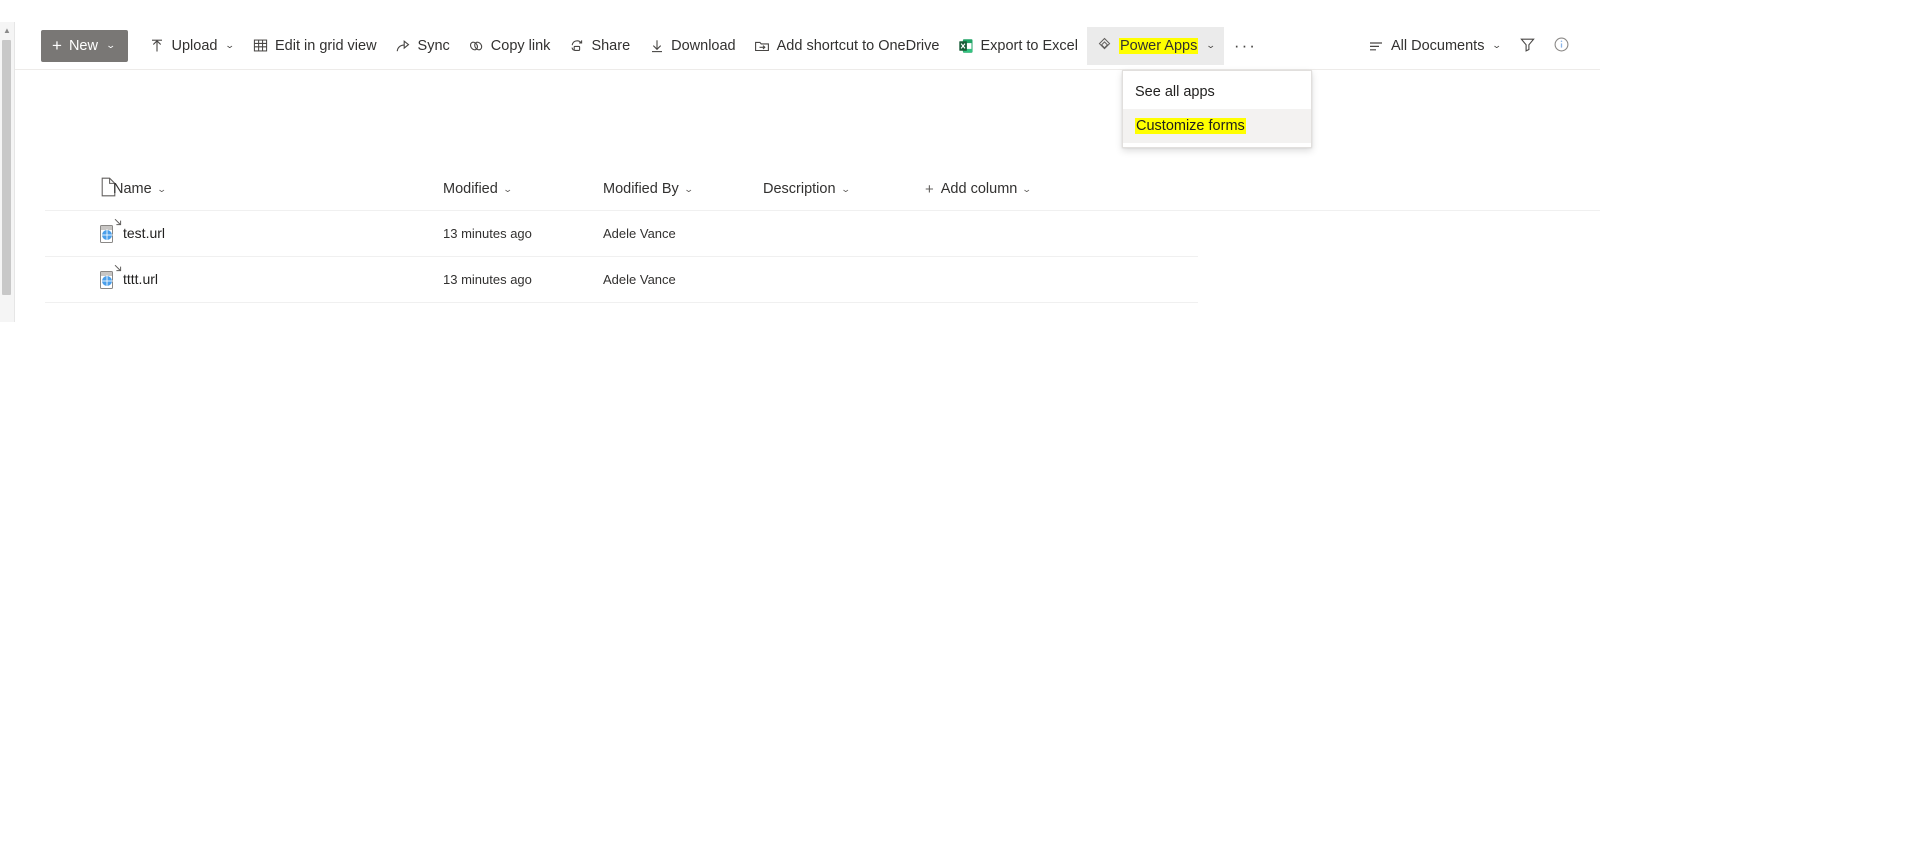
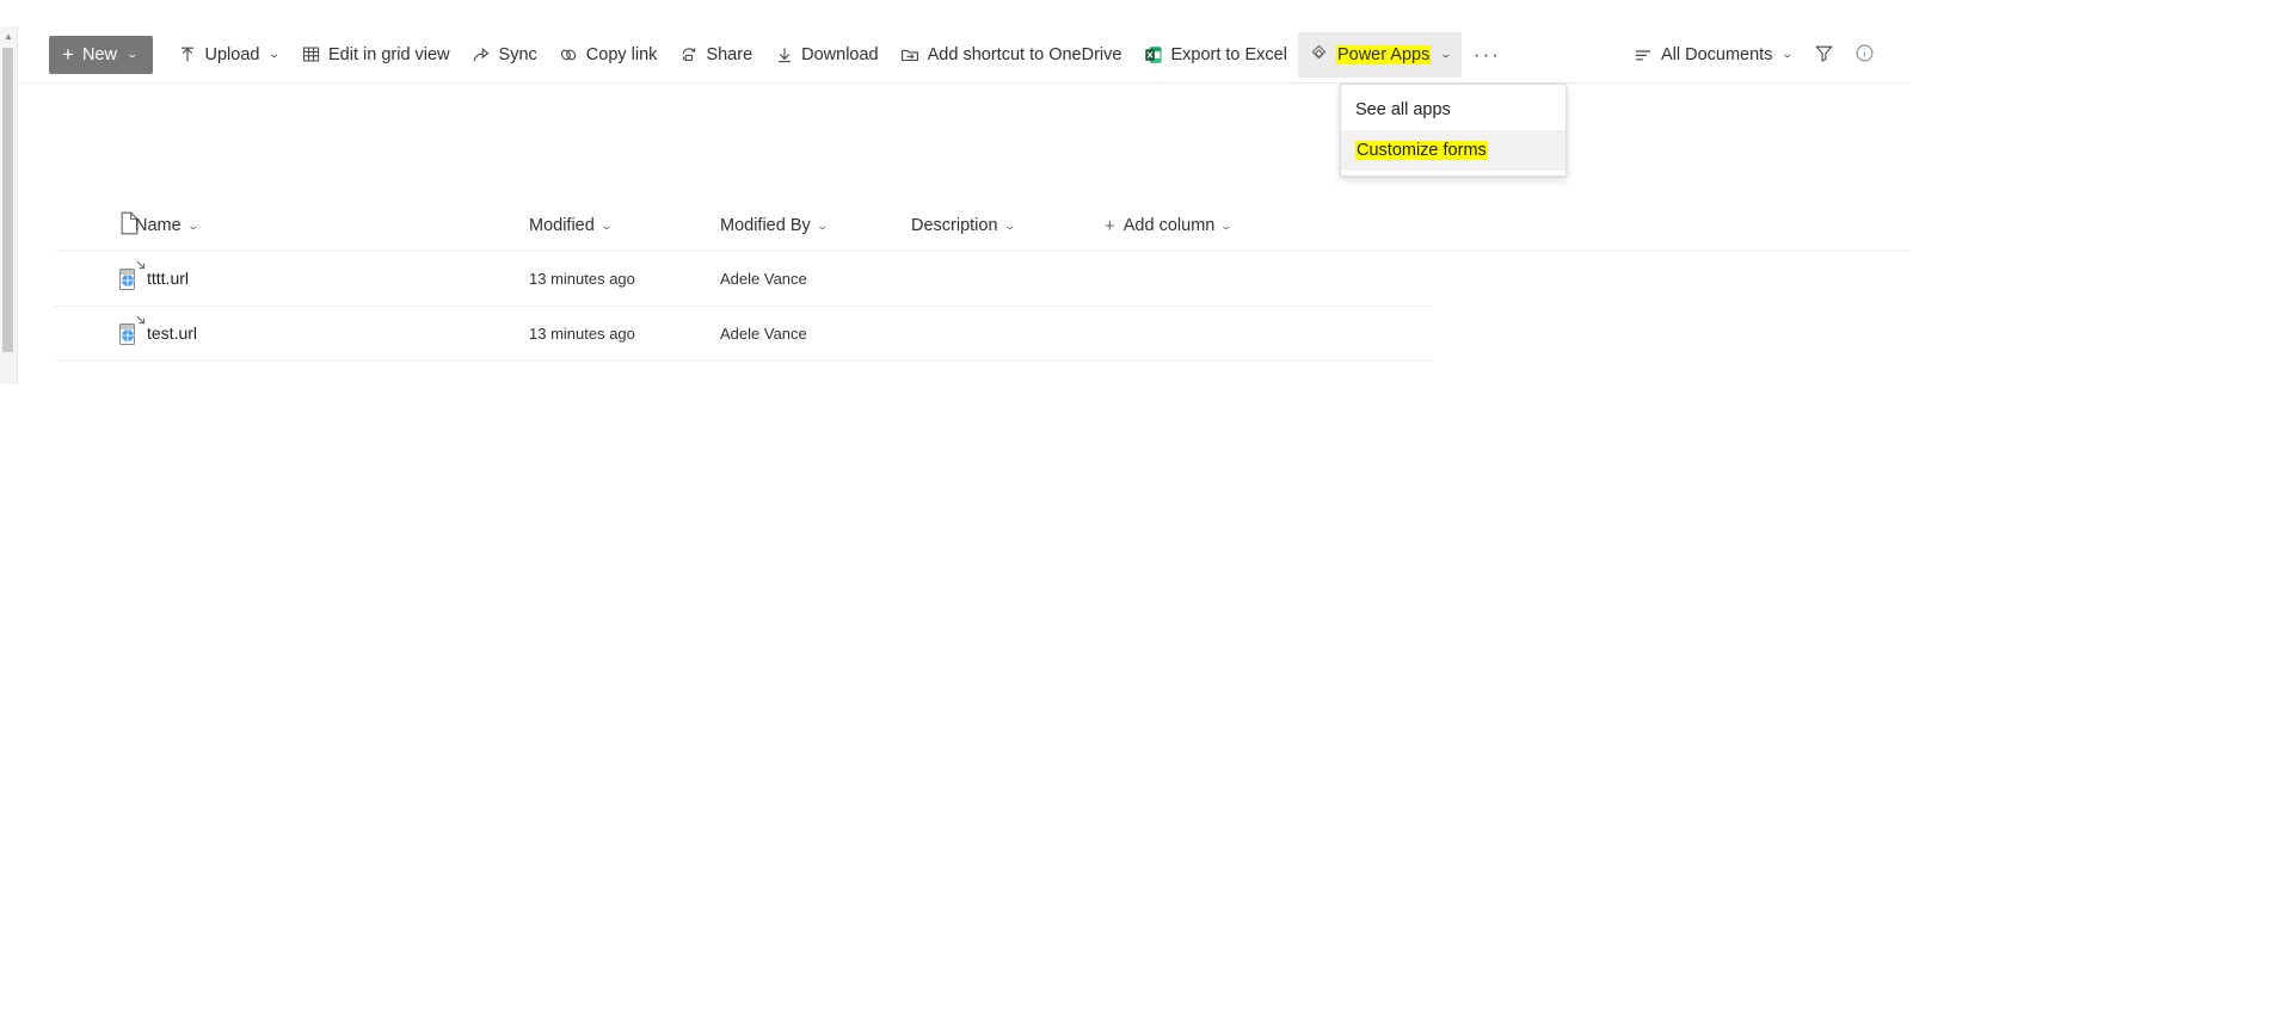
  ▲
  +
  New
  ⌄
  Upload
  ⌄
  Edit in grid view
  Sync
  Copy link
  Share
  Download
  Add shortcut to OneDrive
  Export to Excel
  Power Apps
  ⌄
  ···
  All Documents
  ⌄
  See all apps
  Customize forms
  Name
  ⌄
  Modified
  ⌄
  Modified By
  ⌄
  Description
  ⌄
  +
  Add column
  ⌄
- test.url
+ tttt.url
  13 minutes ago
  Adele Vance
- tttt.url
+ test.url
  13 minutes ago
  Adele Vance
